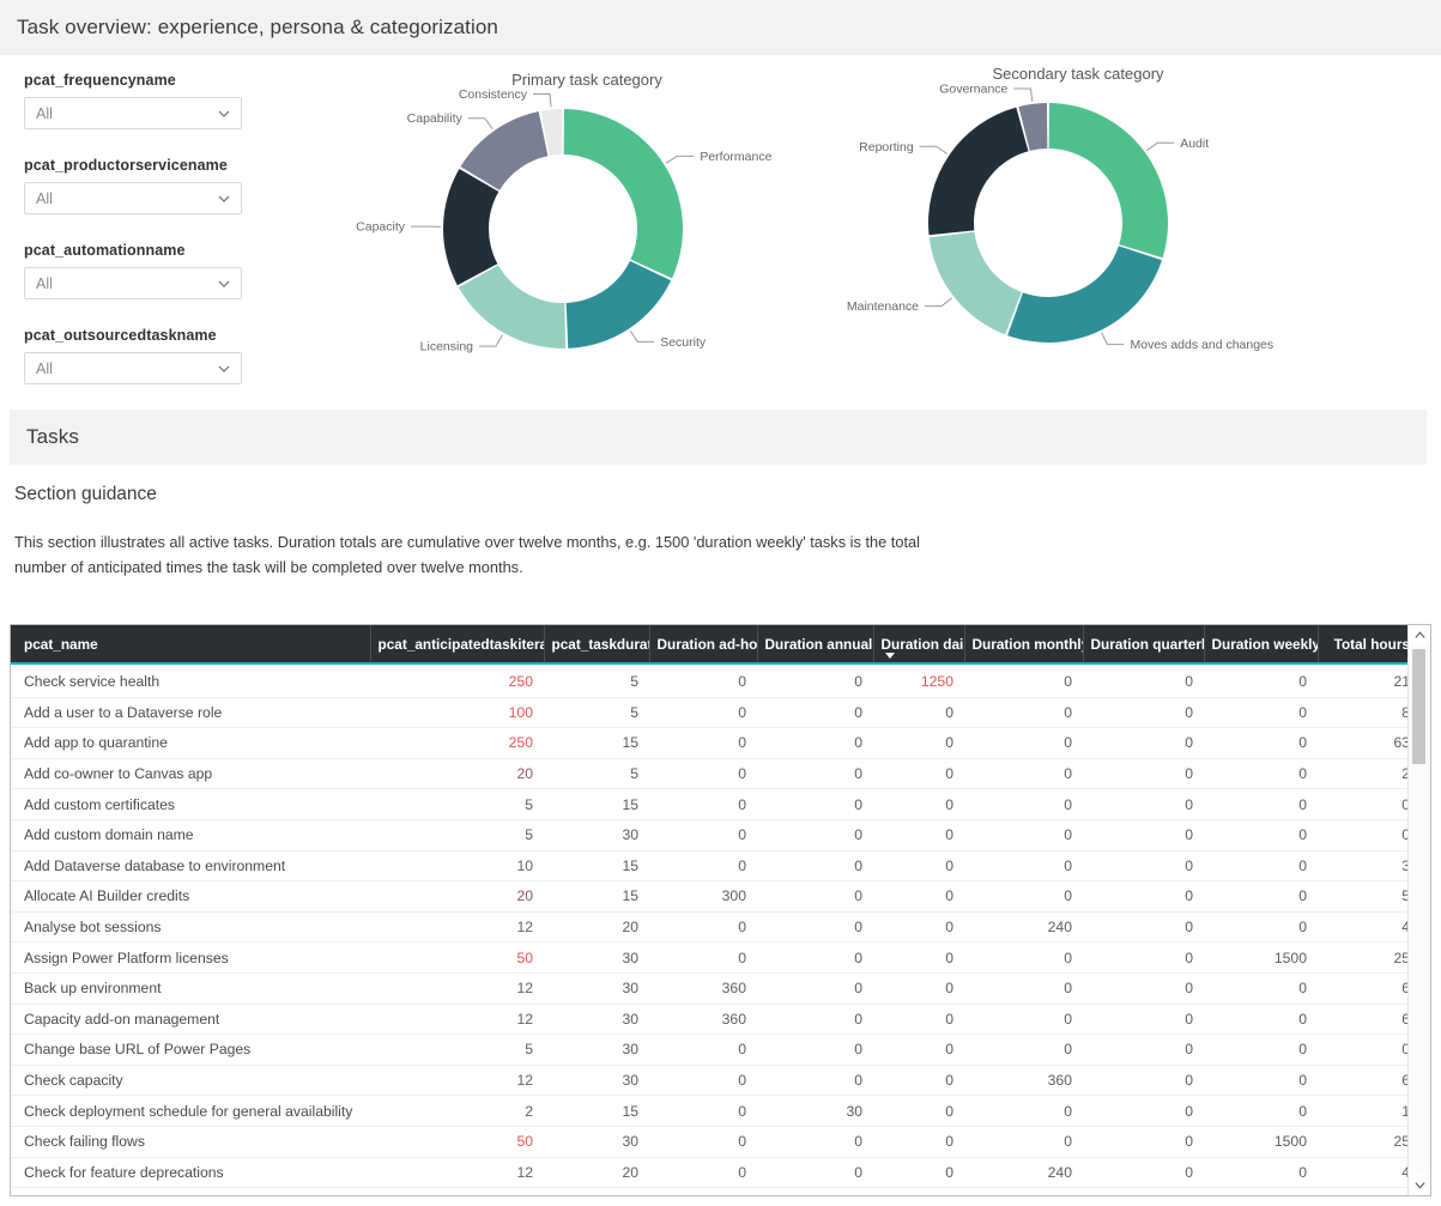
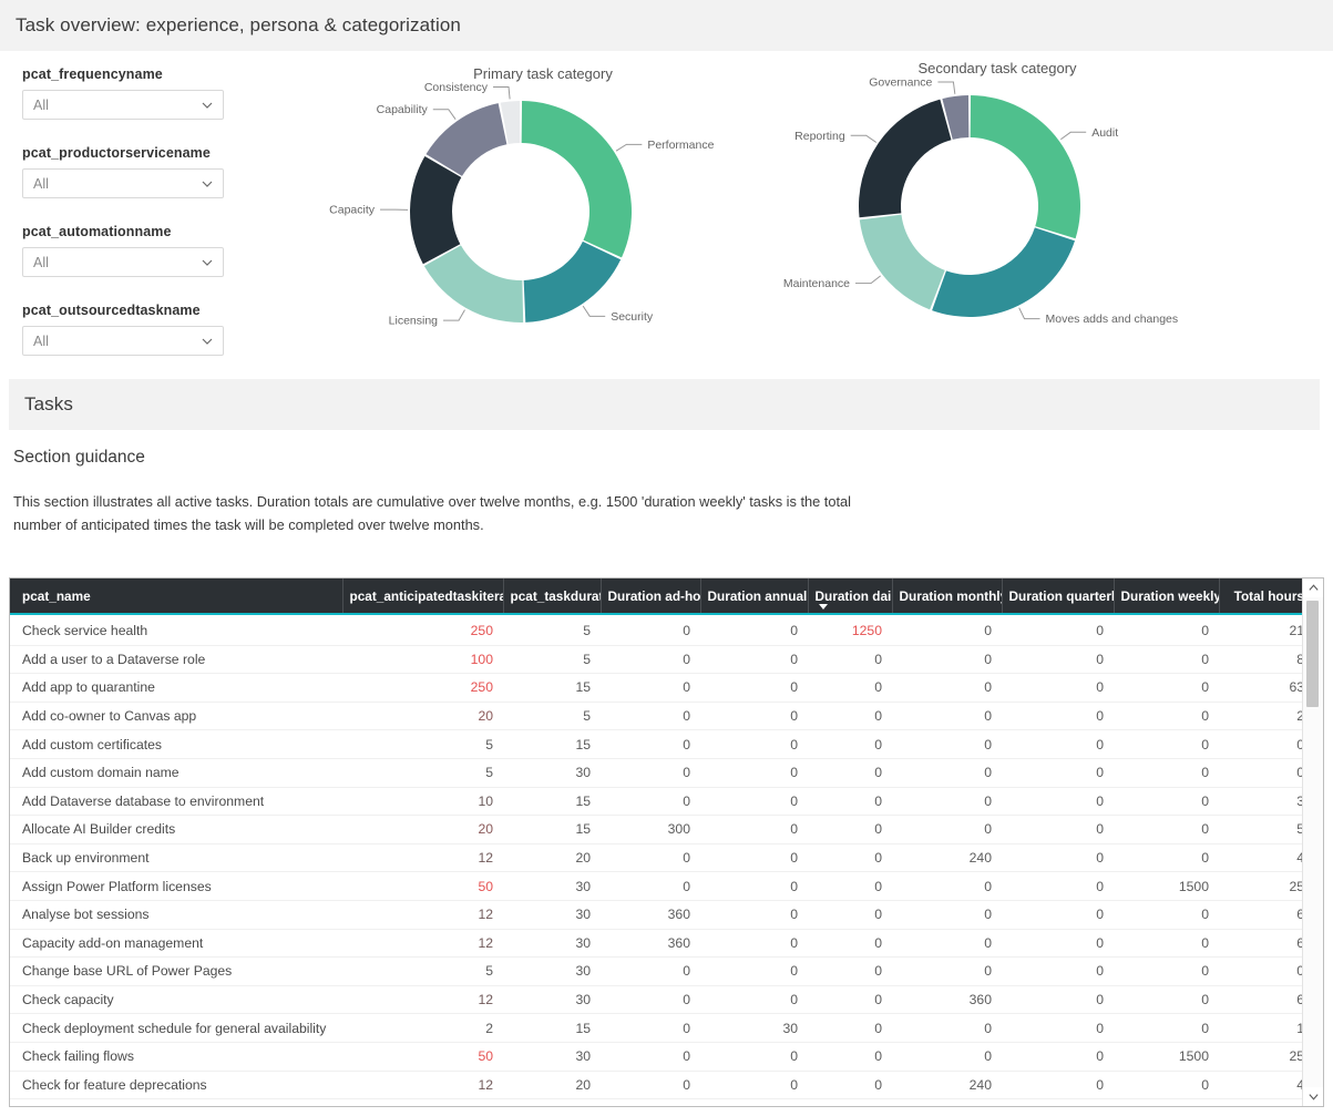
  Task overview: experience, persona & categorization
  pcat_frequencyname
  All
  pcat_productorservicename
  All
  pcat_automationname
  All
  pcat_outsourcedtaskname
  All
  Primary task category
  Performance
  Security
  Licensing
  Capacity
  Capability
  Consistency
  Secondary task category
  Audit
  Moves adds and changes
  Maintenance
  Reporting
  Governance
  Tasks
  Section guidance
  This section illustrates all active tasks. Duration totals are cumulative over twelve months, e.g. 1500 'duration weekly' tasks is the total number of anticipated times the task will be completed over twelve months.
  pcat_name	pcat_anticipatedtaskiter	pcat_taskdura	Duration ad-ho	Duration annual	Duration dai	Duration monthl	Duration quarter	Duration weekly	Total hours
  Check service health	250	5	0	0	1250	0	0	0	21
  Add a user to a Dataverse role	100	5	0	0	0	0	0	0	8
  Add app to quarantine	250	15	0	0	0	0	0	0	63
  Add co-owner to Canvas app	20	5	0	0	0	0	0	0	2
  Add custom certificates	5	15	0	0	0	0	0	0	0
  Add custom domain name	5	30	0	0	0	0	0	0	0
  Add Dataverse database to environment	10	15	0	0	0	0	0	0	3
  Allocate AI Builder credits	20	15	300	0	0	0	0	0	5
- Analyse bot sessions	12	20	0	0	0	240	0	0	4
+ Back up environment	12	20	0	0	0	240	0	0	4
  Assign Power Platform licenses	50	30	0	0	0	0	0	1500	25
- Back up environment	12	30	360	0	0	0	0	0	6
+ Analyse bot sessions	12	30	360	0	0	0	0	0	6
  Capacity add-on management	12	30	360	0	0	0	0	0	6
  Change base URL of Power Pages	5	30	0	0	0	0	0	0	0
  Check capacity	12	30	0	0	0	360	0	0	6
  Check deployment schedule for general availability	2	15	0	30	0	0	0	0	1
  Check failing flows	50	30	0	0	0	0	0	1500	25
  Check for feature deprecations	12	20	0	0	0	240	0	0	4
